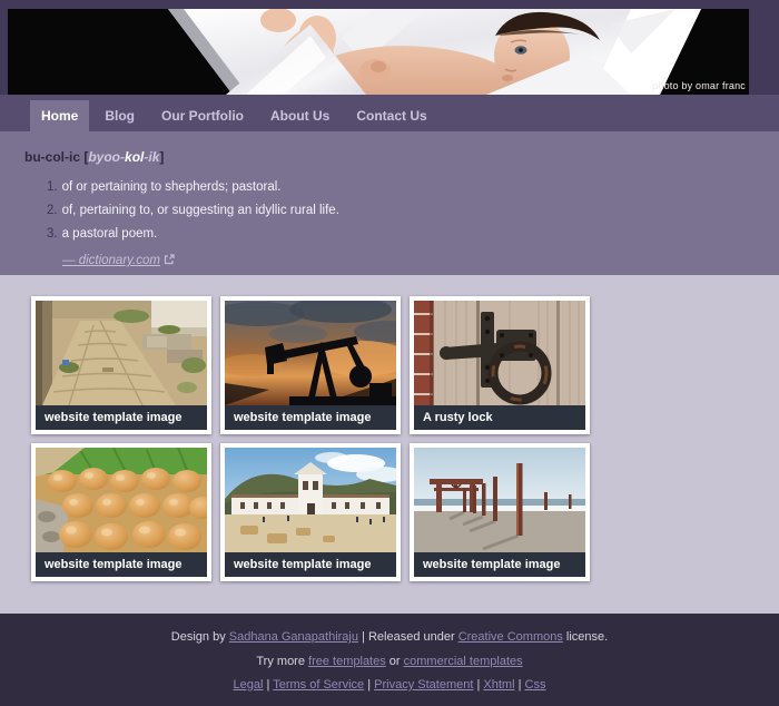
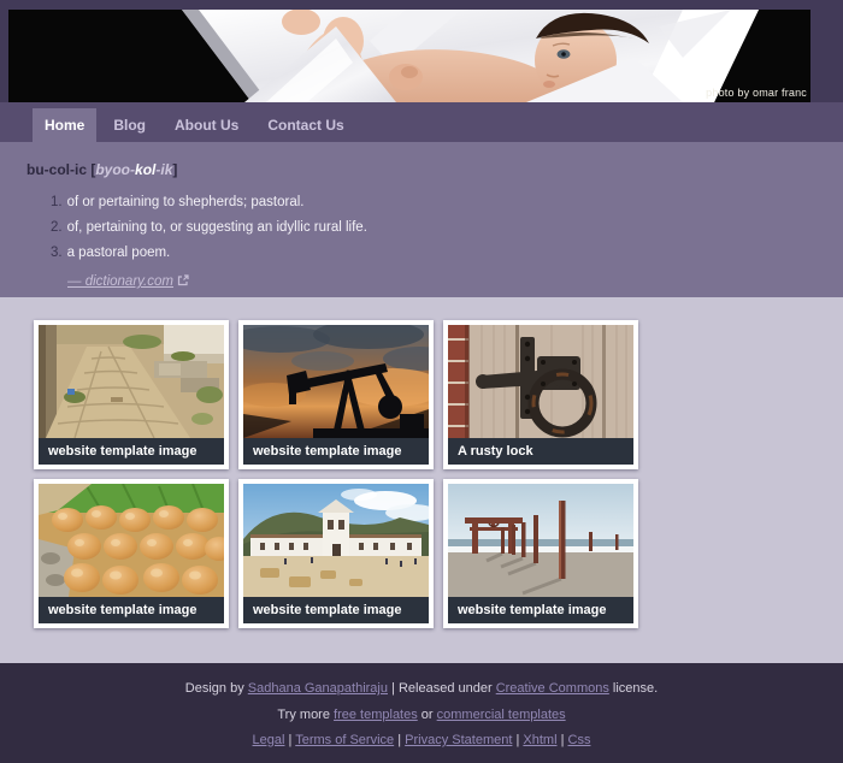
  photo by omar franc
  Home
  Blog
- Our Portfolio
  About Us
  Contact Us
  bu-col-ic [byoo-kol-ik]
  1. of or pertaining to shepherds; pastoral.
  2. of, pertaining to, or suggesting an idyllic rural life.
  3. a pastoral poem.
  — dictionary.com
  website template image
  website template image
  A rusty lock
  website template image
  website template image
  website template image
  Design by Sadhana Ganapathiraju | Released under Creative Commons license.
  Try more free templates or commercial templates
  Legal | Terms of Service | Privacy Statement | Xhtml | Css
